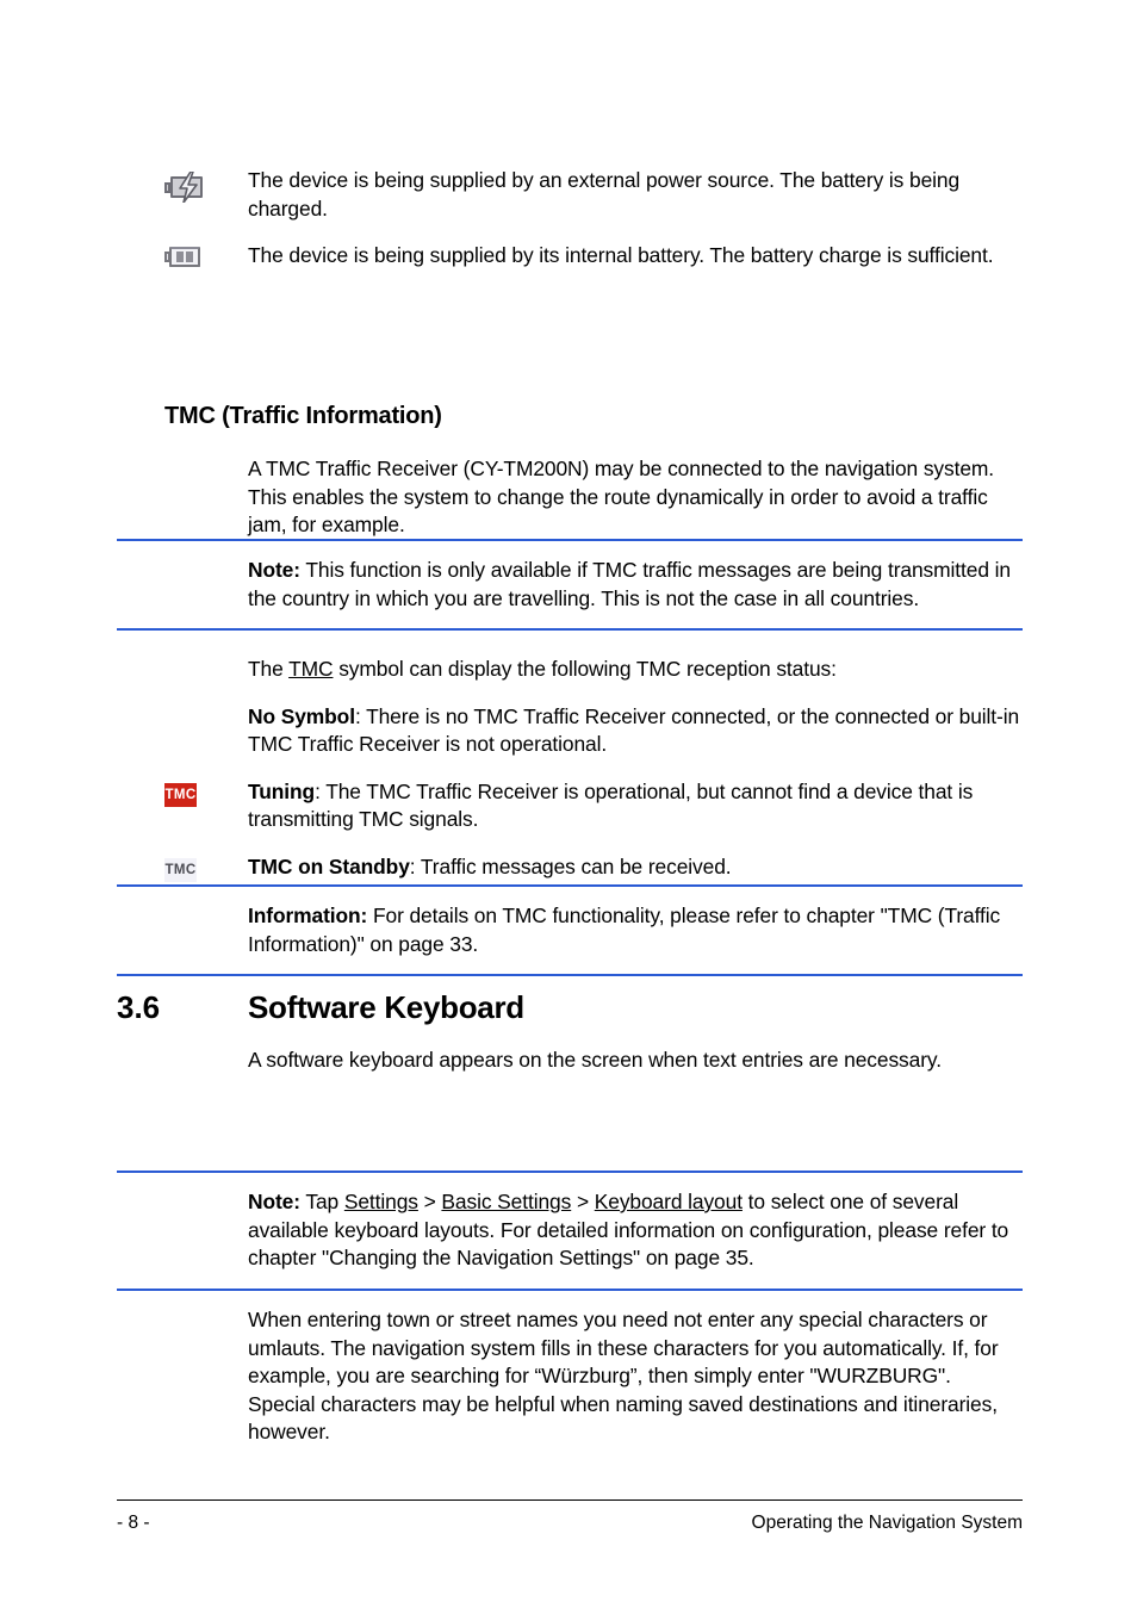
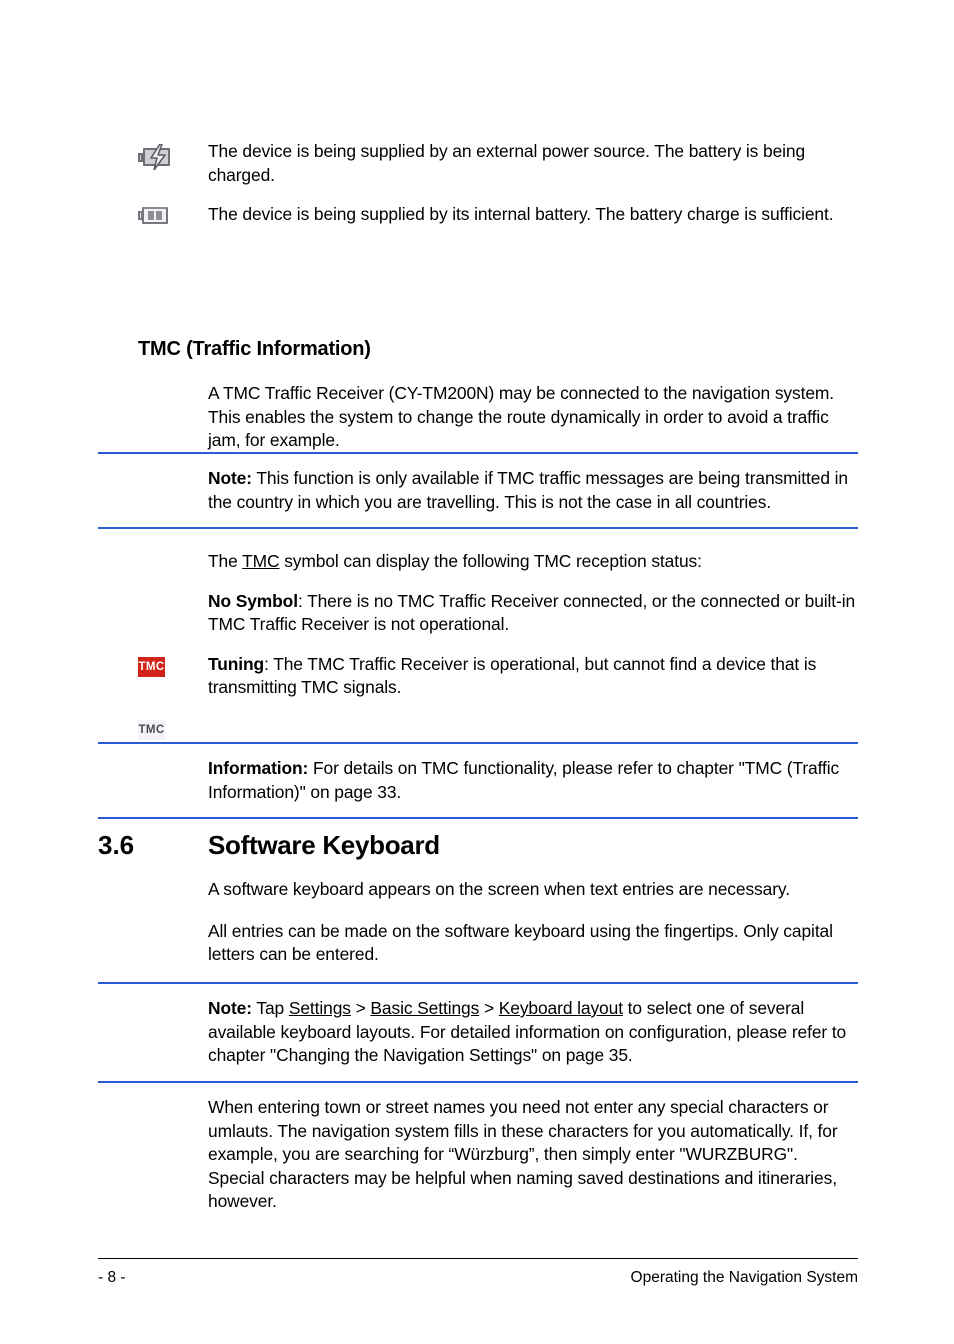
  The device is being supplied by an external power source. The battery is being charged.
  The device is being supplied by its internal battery. The battery charge is sufficient.
  TMC (Traffic Information)
  A TMC Traffic Receiver (CY-TM200N) may be connected to the navigation system. This enables the system to change the route dynamically in order to avoid a traffic jam, for example.
  Note: This function is only available if TMC traffic messages are being transmitted in the country in which you are travelling. This is not the case in all countries.
  The TMC symbol can display the following TMC reception status:
  No Symbol: There is no TMC Traffic Receiver connected, or the connected or built-in TMC Traffic Receiver is not operational.
  TMC
  Tuning: The TMC Traffic Receiver is operational, but cannot find a device that is transmitting TMC signals.
  TMC
- TMC on Standby: Traffic messages can be received.
  Information: For details on TMC functionality, please refer to chapter "TMC (Traffic Information)" on page 33.
  3.6
  Software Keyboard
  A software keyboard appears on the screen when text entries are necessary.
+ All entries can be made on the software keyboard using the fingertips. Only capital letters can be entered.
  Note: Tap Settings > Basic Settings > Keyboard layout to select one of several available keyboard layouts. For detailed information on configuration, please refer to chapter "Changing the Navigation Settings" on page 35.
  When entering town or street names you need not enter any special characters or umlauts. The navigation system fills in these characters for you automatically. If, for example, you are searching for “Würzburg”, then simply enter "WURZBURG". Special characters may be helpful when naming saved destinations and itineraries, however.
  - 8 -
  Operating the Navigation System
